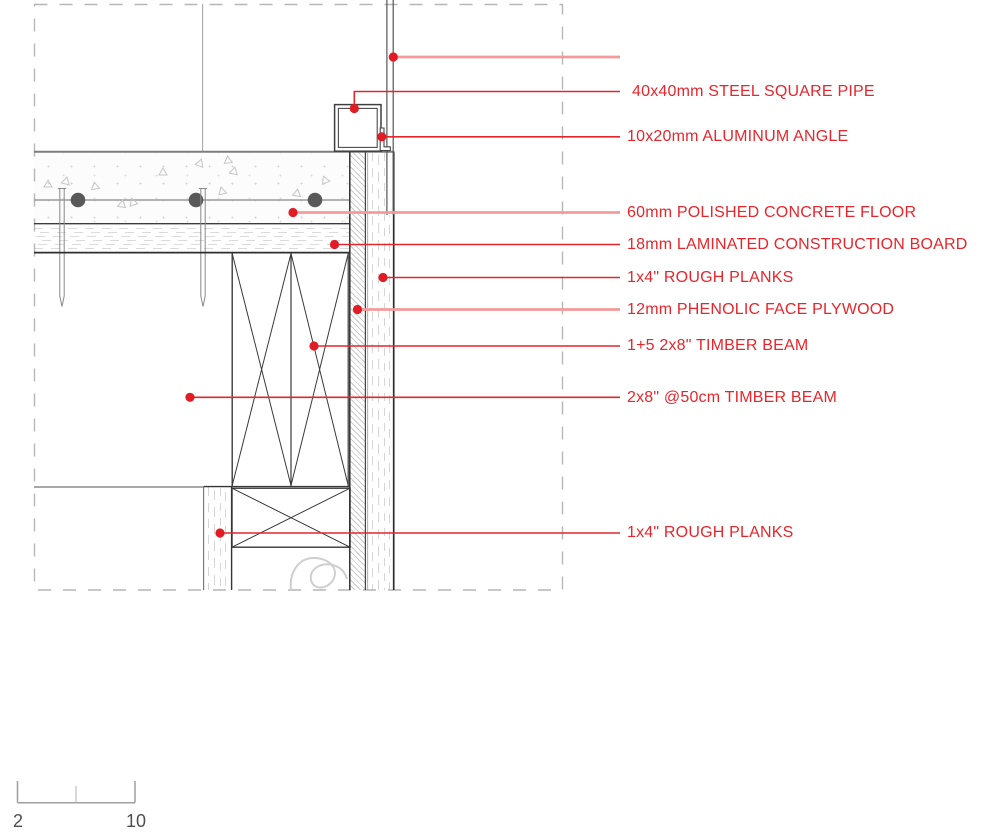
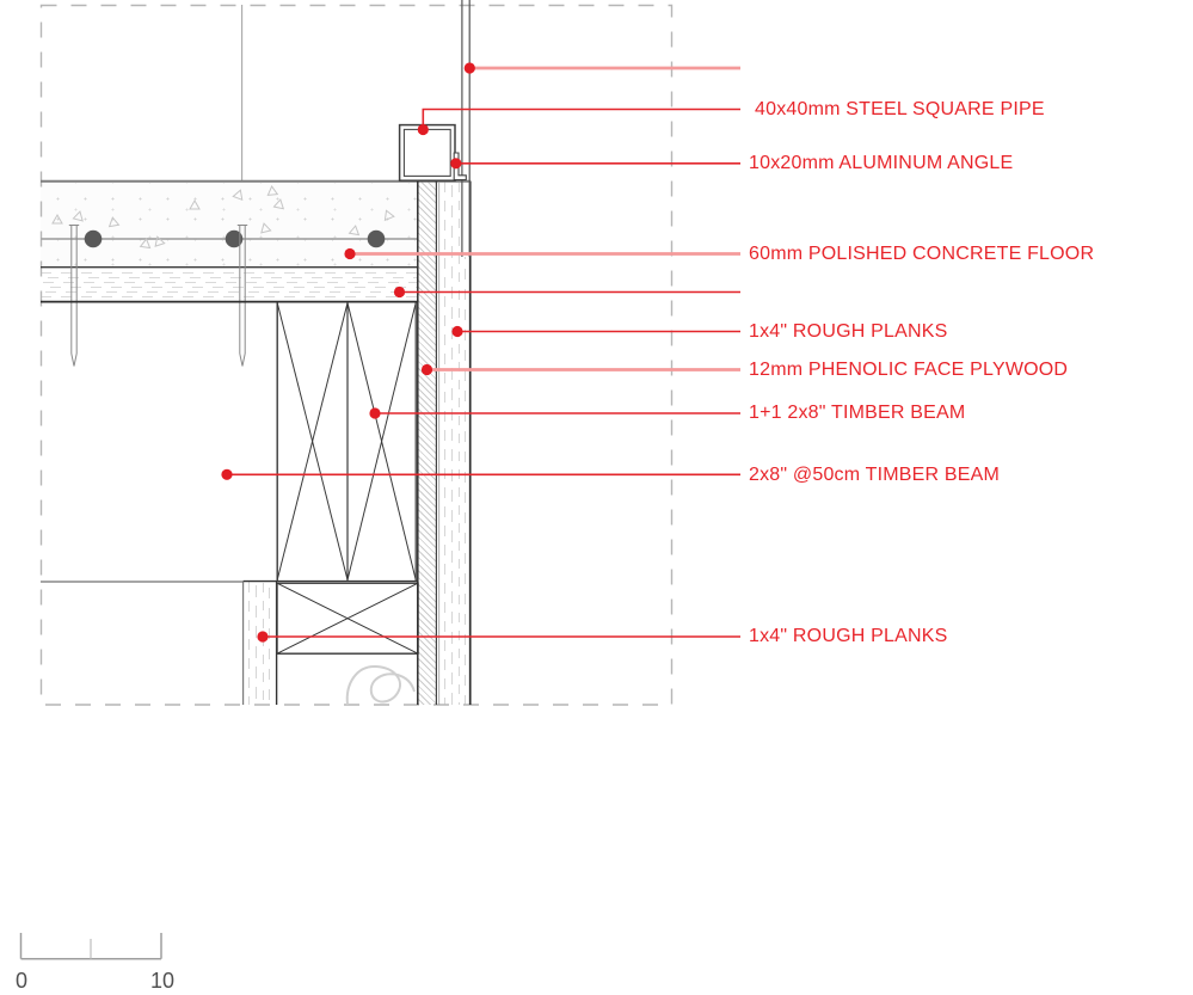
  40x40mm STEEL SQUARE PIPE
  10x20mm ALUMINUM ANGLE
  60mm POLISHED CONCRETE FLOOR
- 18mm LAMINATED CONSTRUCTION BOARD
  1x4" ROUGH PLANKS
  12mm PHENOLIC FACE PLYWOOD
- 1+5 2x8" TIMBER BEAM
+ 1+1 2x8" TIMBER BEAM
  2x8" @50cm TIMBER BEAM
  1x4" ROUGH PLANKS
- 2
+ 0
  10
